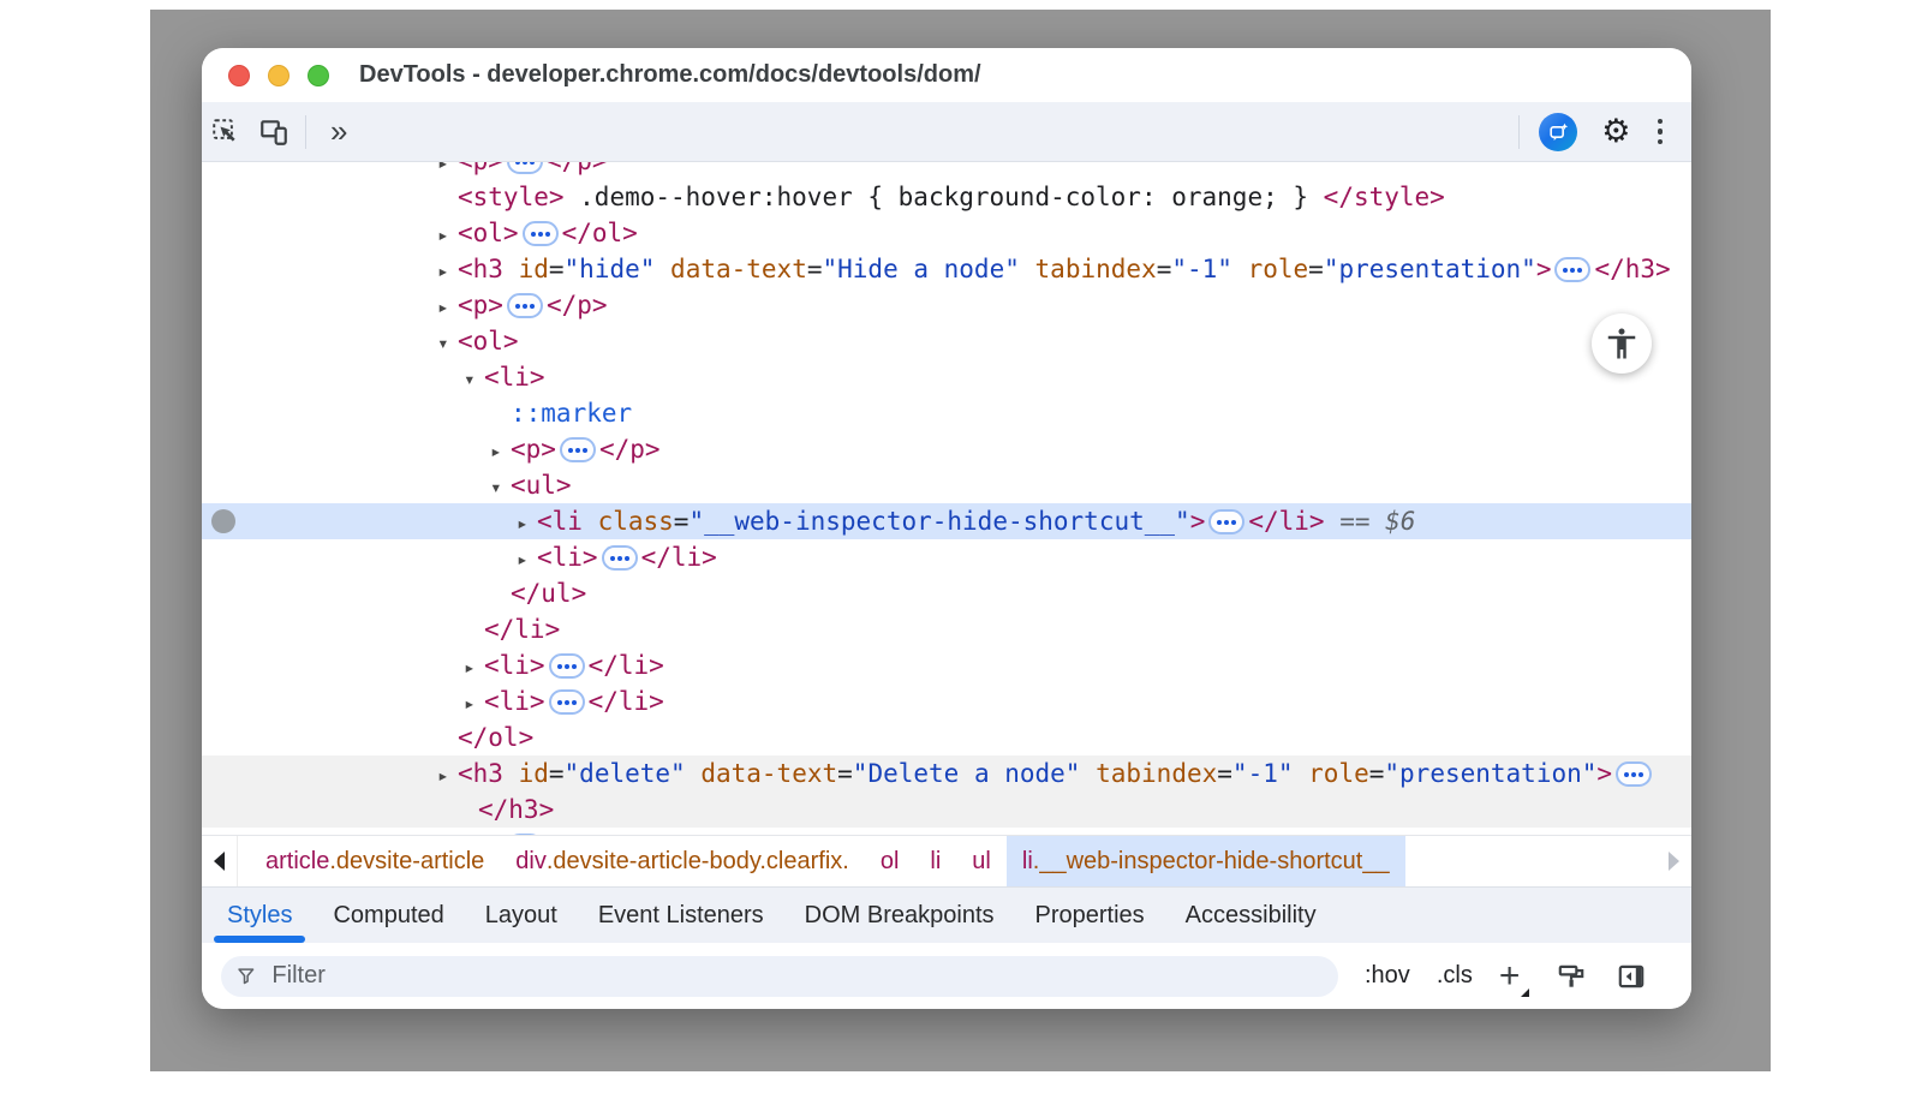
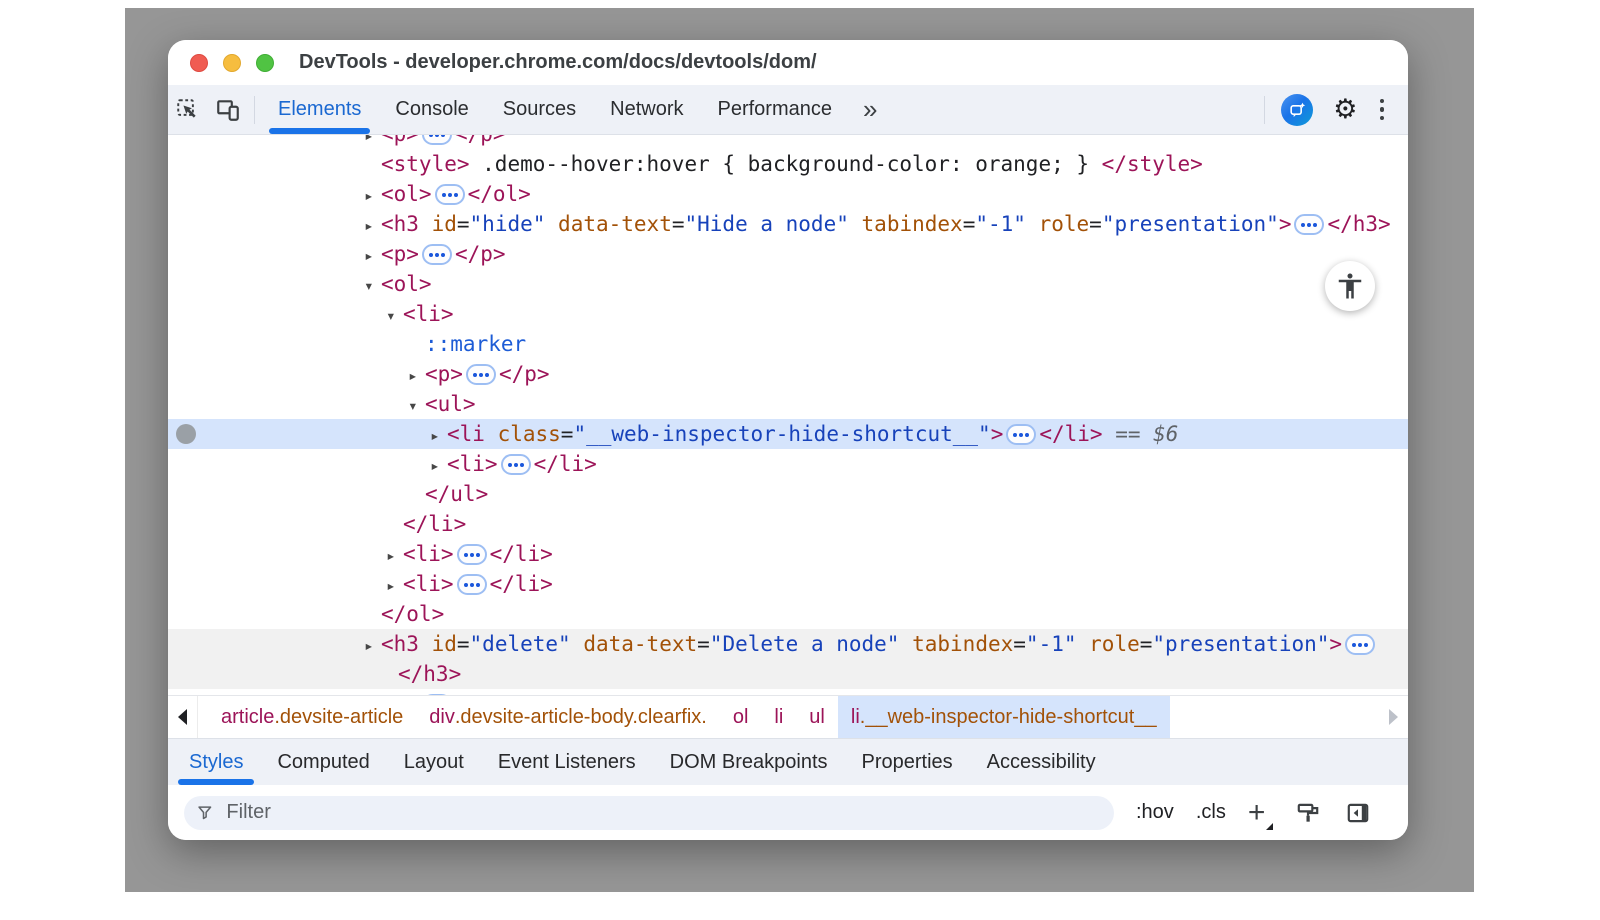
  DevTools - developer.chrome.com/docs/devtools/dom/
+ Elements
+ Console
+ Sources
+ Network
+ Performance
  »
  ⚙
  <style> .demo--hover:hover { background-color: orange; } </style>
  ▸ <ol> </ol>
  ▸ <h3 id="hide" data-text="Hide a node" tabindex="-1" role="presentation"> </h3>
  ▸ <p> </p>
  ▾ <ol>
  ▾ <li>
  ::marker
  ▸ <p> </p>
  ▾ <ul>
  ▸ <li class="__web-inspector-hide-shortcut__"> </li> == $6
  ▸ <li> </li>
  </ul>
  </li>
  ▸ <li> </li>
  ▸ <li> </li>
  </ol>
  ▸ <h3 id="delete" data-text="Delete a node" tabindex="-1" role="presentation">
  </h3>
  article
  .devsite-article
  div
  .devsite-article-body.clearfix.
  ol
  li
  ul
  li
  .__web-inspector-hide-shortcut__
  Styles
  Computed
  Layout
  Event Listeners
  DOM Breakpoints
  Properties
  Accessibility
  Filter
  :hov
  .cls
  +
